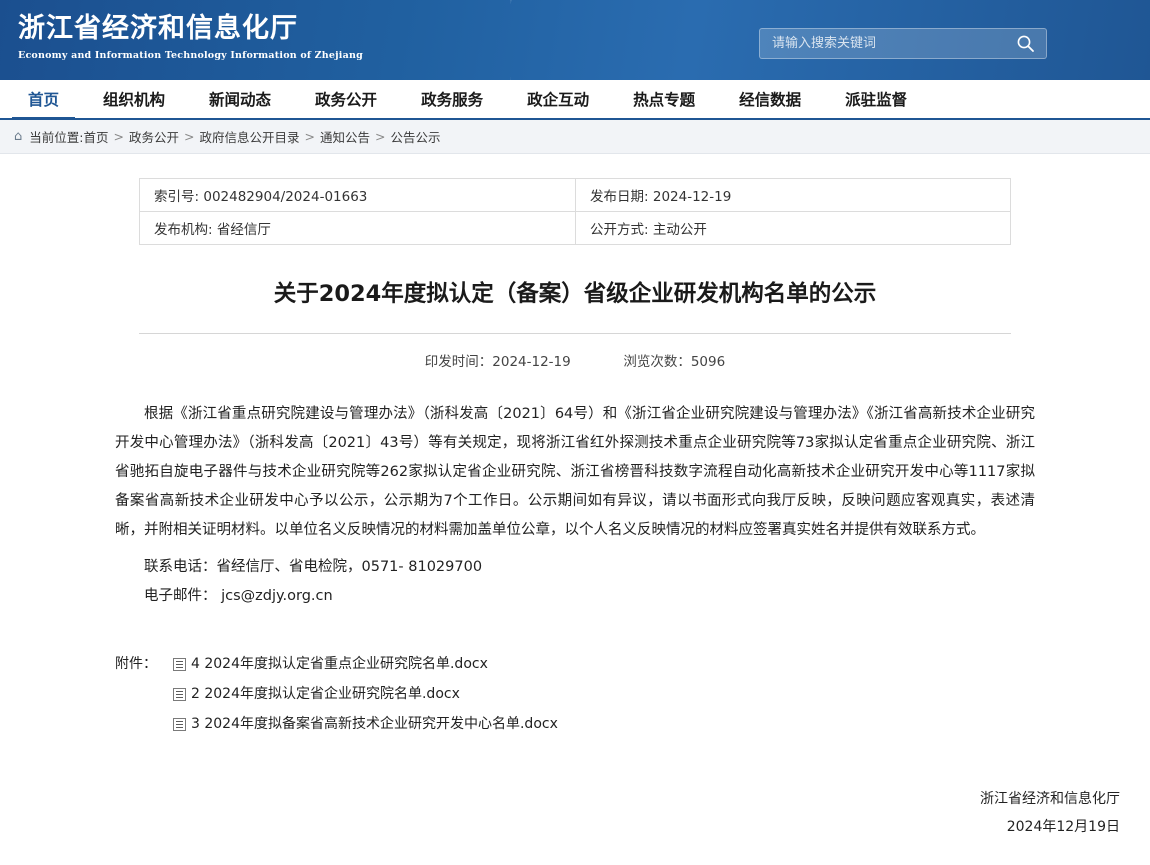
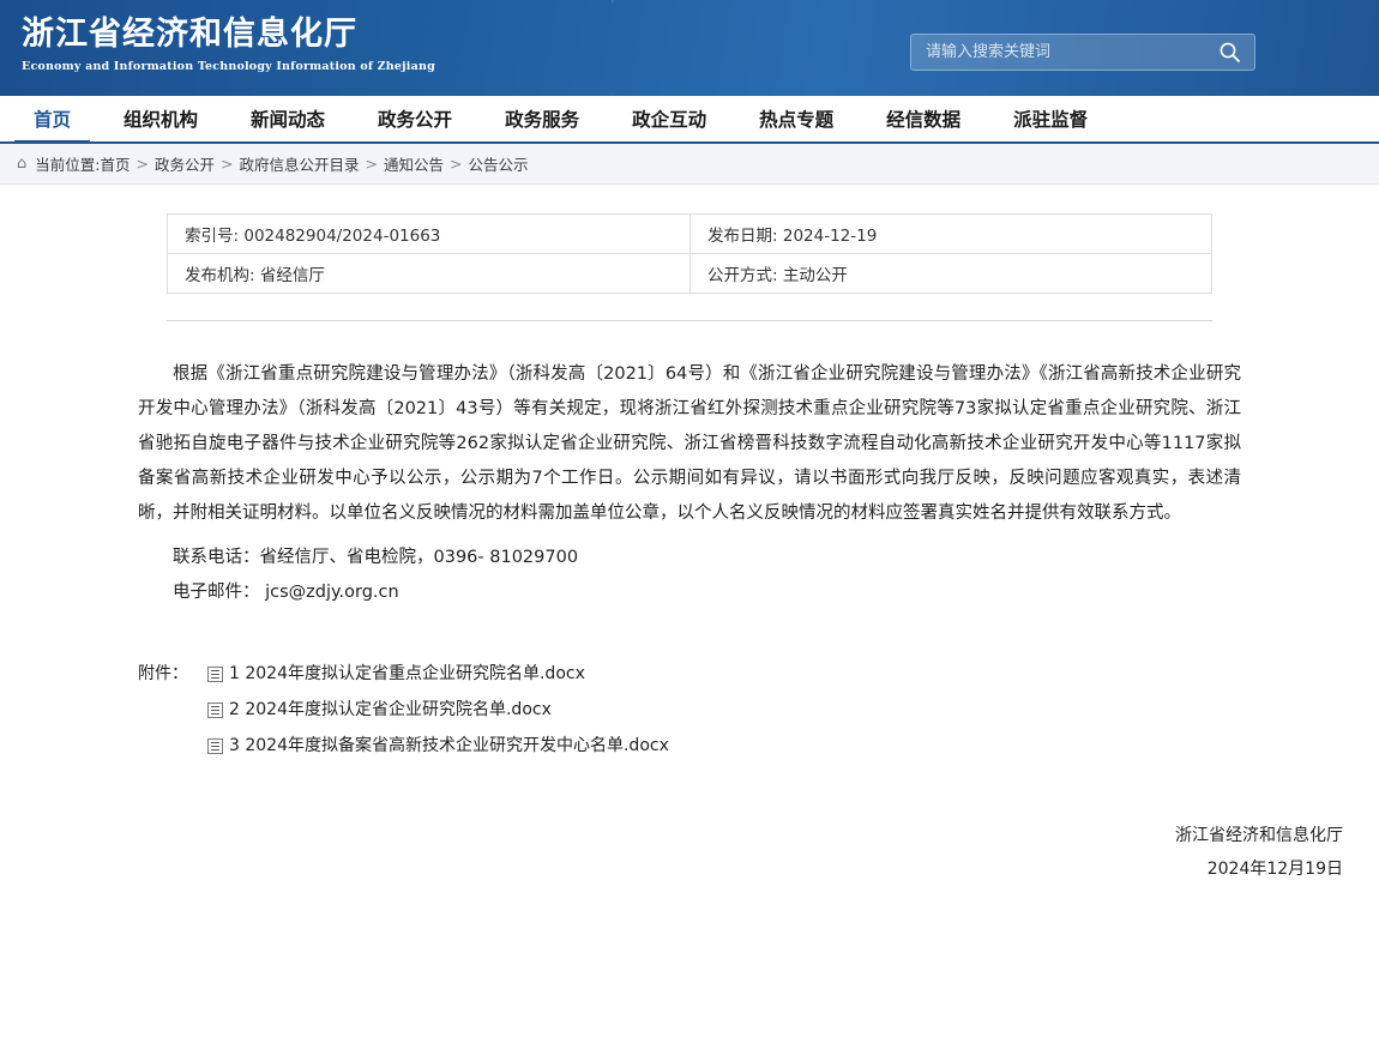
  浙江省经济和信息化厅
  Economy and Information Technology Information of Zhejiang
  请输入搜索关键词
  首页
  组织机构
  新闻动态
  政务公开
  政务服务
  政企互动
  热点专题
  经信数据
  派驻监督
  ⌂
  当前位置:
  首页
  >
  政务公开
  >
  政府信息公开目录
  >
  通知公告
  >
  公告公示
  索引号: 002482904/2024-01663	发布日期: 2024-12-19
  发布机构: 省经信厅	公开方式: 主动公开
- 关于2024年度拟认定（备案）省级企业研发机构名单的公示
- 印发时间：2024-12-19 浏览次数：5096
  根据《浙江省重点研究院建设与管理办法》（浙科发高〔2021〕64号）和《浙江省企业研究院建设与管理办法》《浙江省高新技术企业研究开发中心管理办法》（浙科发高〔2021〕43号）等有关规定，现将浙江省红外探测技术重点企业研究院等73家拟认定省重点企业研究院、浙江省驰拓自旋电子器件与技术企业研究院等262家拟认定省企业研究院、浙江省榜晋科技数字流程自动化高新技术企业研究开发中心等1117家拟备案省高新技术企业研发中心予以公示，公示期为7个工作日。公示期间如有异议，请以书面形式向我厅反映，反映问题应客观真实，表述清晰，并附相关证明材料。以单位名义反映情况的材料需加盖单位公章，以个人名义反映情况的材料应签署真实姓名并提供有效联系方式。
- 联系电话：省经信厅、省电检院，0571- 81029700
+ 联系电话：省经信厅、省电检院，0396- 81029700
  电子邮件： jcs@zdjy.org.cn
  附件：
- 4 2024年度拟认定省重点企业研究院名单.docx
+ 1 2024年度拟认定省重点企业研究院名单.docx
  2 2024年度拟认定省企业研究院名单.docx
  3 2024年度拟备案省高新技术企业研究开发中心名单.docx
  浙江省经济和信息化厅
  2024年12月19日
